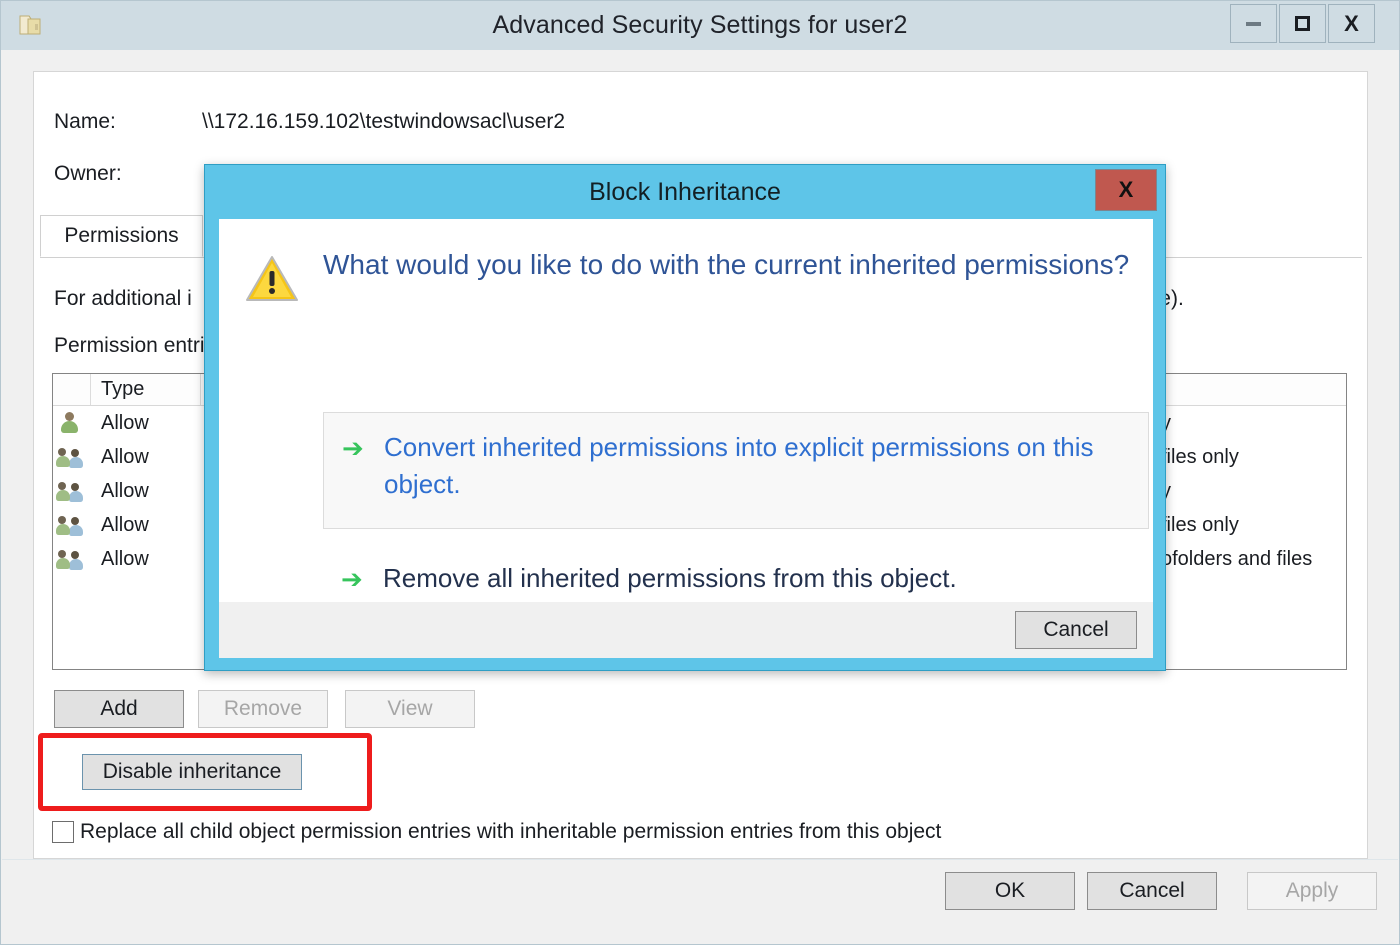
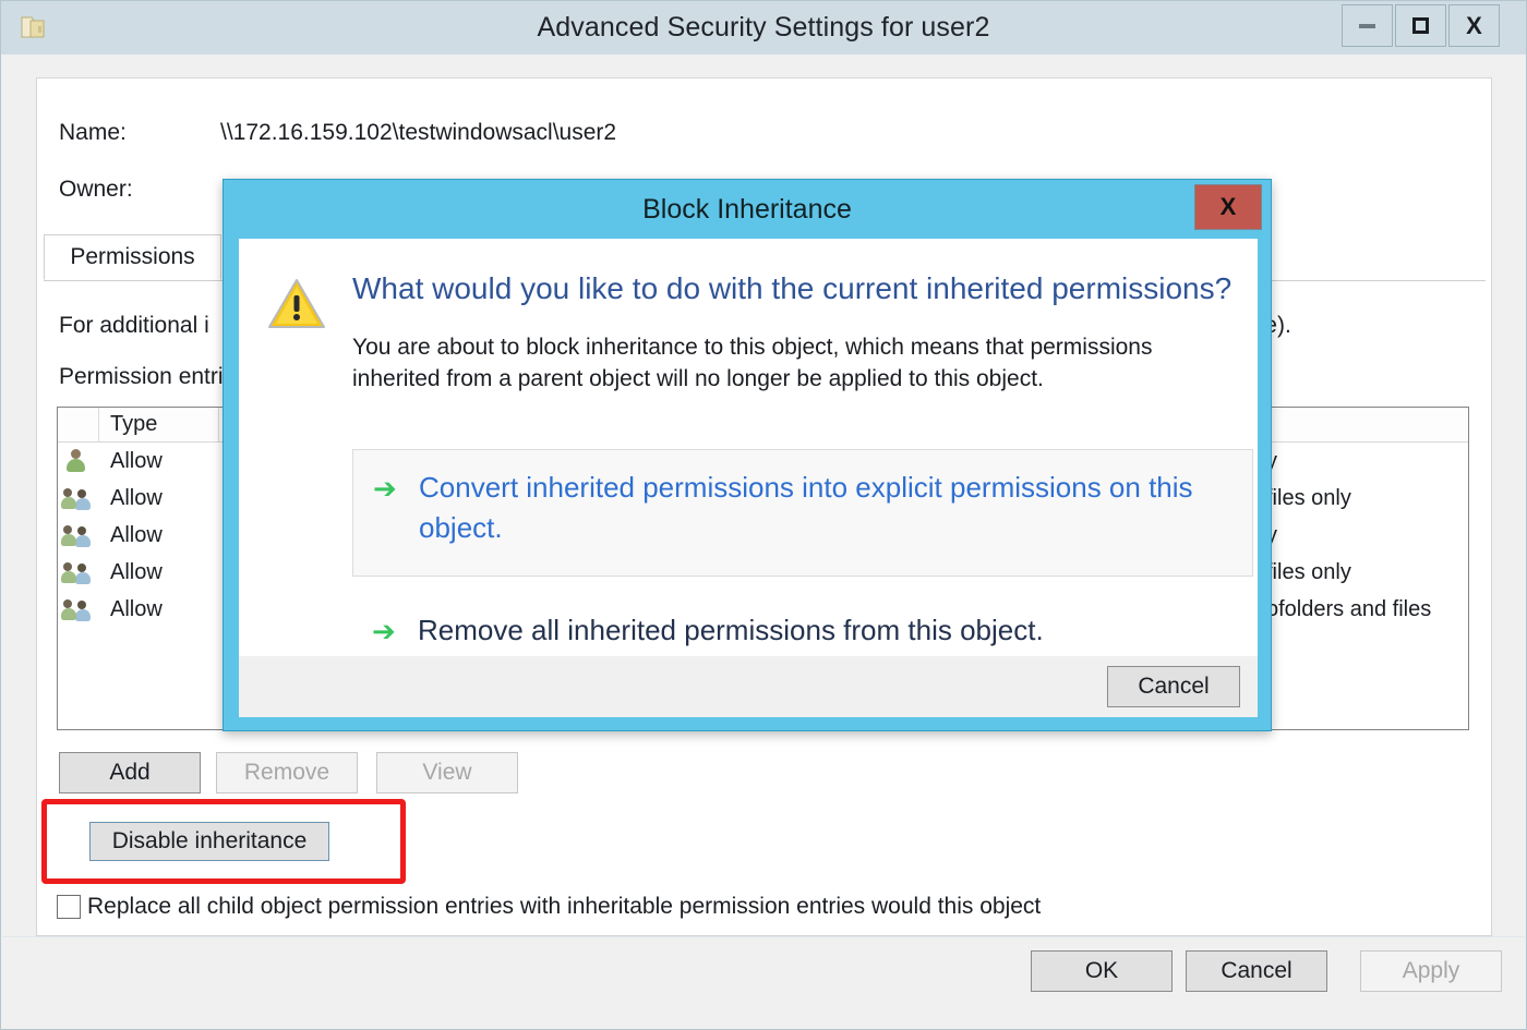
  Advanced Security Settings for user2
  X
  Name:
  \\172.16.159.102\testwindowsacl\user2
  Owner:
  Permissions
  Permission entri
  Type
  Allow
  y
  Allow
  iles only
  Allow
  y
  Allow
  iles only
  Allow
  ofolders and files
  Add
  Remove
  View
  Disable inheritance
- Replace all child object permission entries with inheritable permission entries from this object
+ Replace all child object permission entries with inheritable permission entries would this object
  OK
  Cancel
  Apply
  Block Inheritance
  X
  What would you like to do with the current inherited permissions?
+ You are about to block inheritance to this object, which means that permissions inherited from a parent object will no longer be applied to this object.
  ➔
  Convert inherited permissions into explicit permissions on this object.
  ➔
  Remove all inherited permissions from this object.
  Cancel
